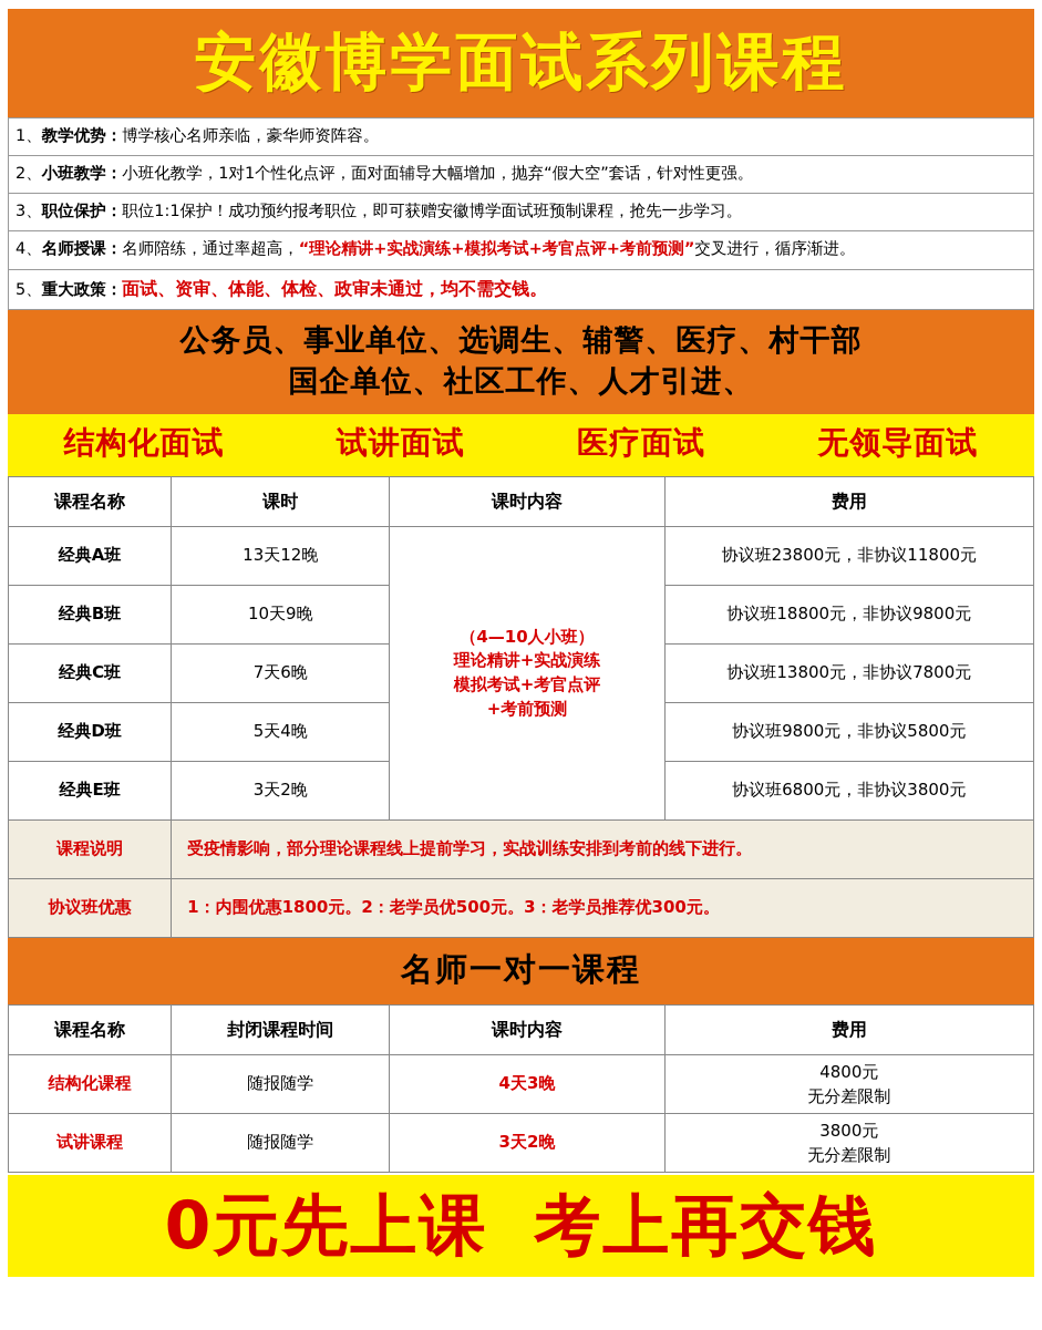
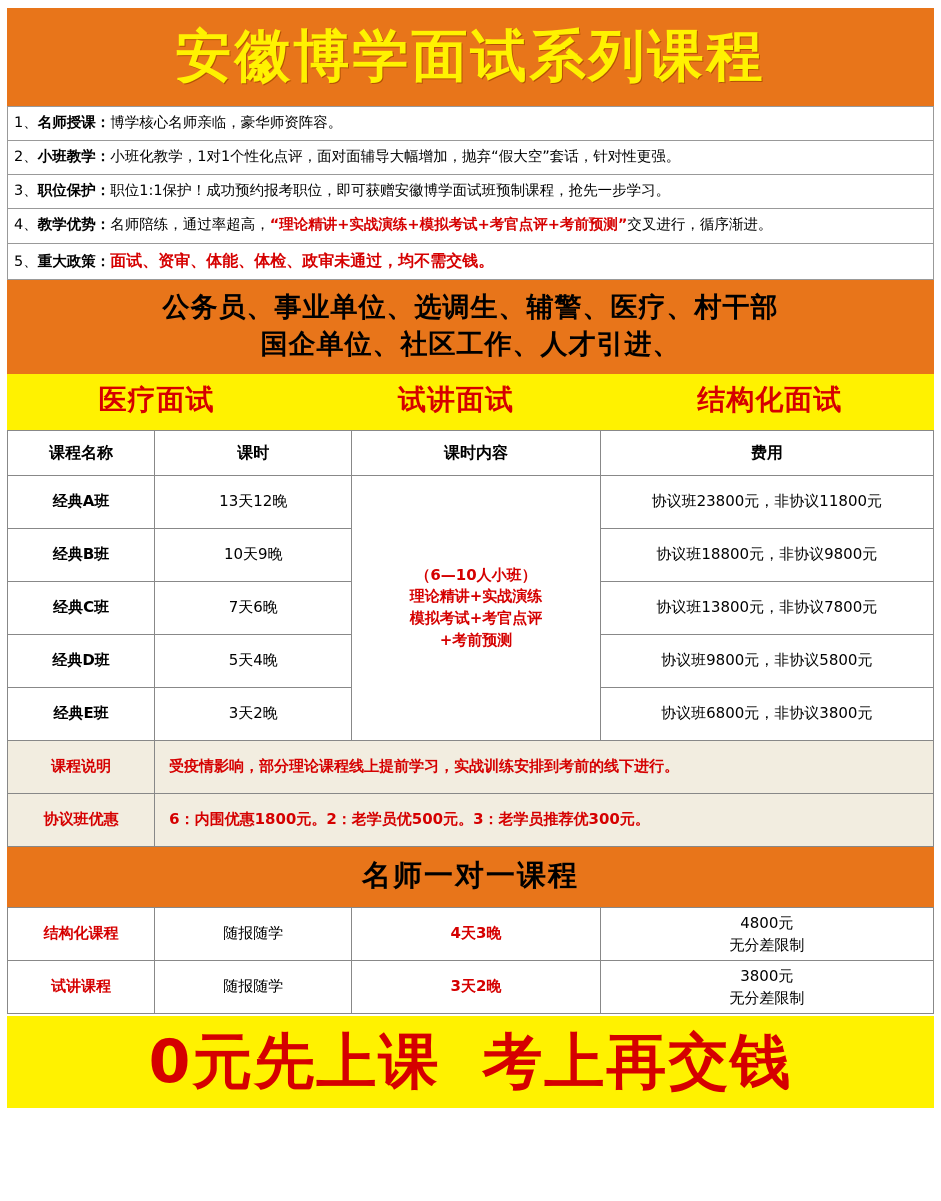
  安徽博学面试系列课程
- 1、教学优势：博学核心名师亲临，豪华师资阵容。
+ 1、名师授课：博学核心名师亲临，豪华师资阵容。
  2、小班教学：小班化教学，1对1个性化点评，面对面辅导大幅增加，抛弃“假大空”套话，针对性更强。
  3、职位保护：职位1:1保护！成功预约报考职位，即可获赠安徽博学面试班预制课程，抢先一步学习。
- 4、名师授课：名师陪练，通过率超高，“理论精讲+实战演练+模拟考试+考官点评+考前预测”交叉进行，循序渐进。
+ 4、教学优势：名师陪练，通过率超高，“理论精讲+实战演练+模拟考试+考官点评+考前预测”交叉进行，循序渐进。
  5、重大政策：面试、资审、体能、体检、政审未通过，均不需交钱。
  公务员、事业单位、选调生、辅警、医疗、村干部
  国企单位、社区工作、人才引进、
- 结构化面试
+ 医疗面试
  试讲面试
- 医疗面试
+ 结构化面试
- 无领导面试
  课程名称	课时	课时内容	费用
- 经典A班	13天12晚	（4—10人小班） 理论精讲+实战演练 模拟考试+考官点评 +考前预测	协议班23800元，非协议11800元
+ 经典A班	13天12晚	（6—10人小班） 理论精讲+实战演练 模拟考试+考官点评 +考前预测	协议班23800元，非协议11800元
  经典B班	10天9晚	协议班18800元，非协议9800元
  经典C班	7天6晚	协议班13800元，非协议7800元
  经典D班	5天4晚	协议班9800元，非协议5800元
  经典E班	3天2晚	协议班6800元，非协议3800元
  课程说明	受疫情影响，部分理论课程线上提前学习，实战训练安排到考前的线下进行。
- 协议班优惠	1：内围优惠1800元。2：老学员优500元。3：老学员推荐优300元。
+ 协议班优惠	6：内围优惠1800元。2：老学员优500元。3：老学员推荐优300元。
  名师一对一课程
- 课程名称	封闭课程时间	课时内容	费用
  结构化课程	随报随学	4天3晚	4800元 无分差限制
  试讲课程	随报随学	3天2晚	3800元 无分差限制
  0元先上课
  考上再交钱
